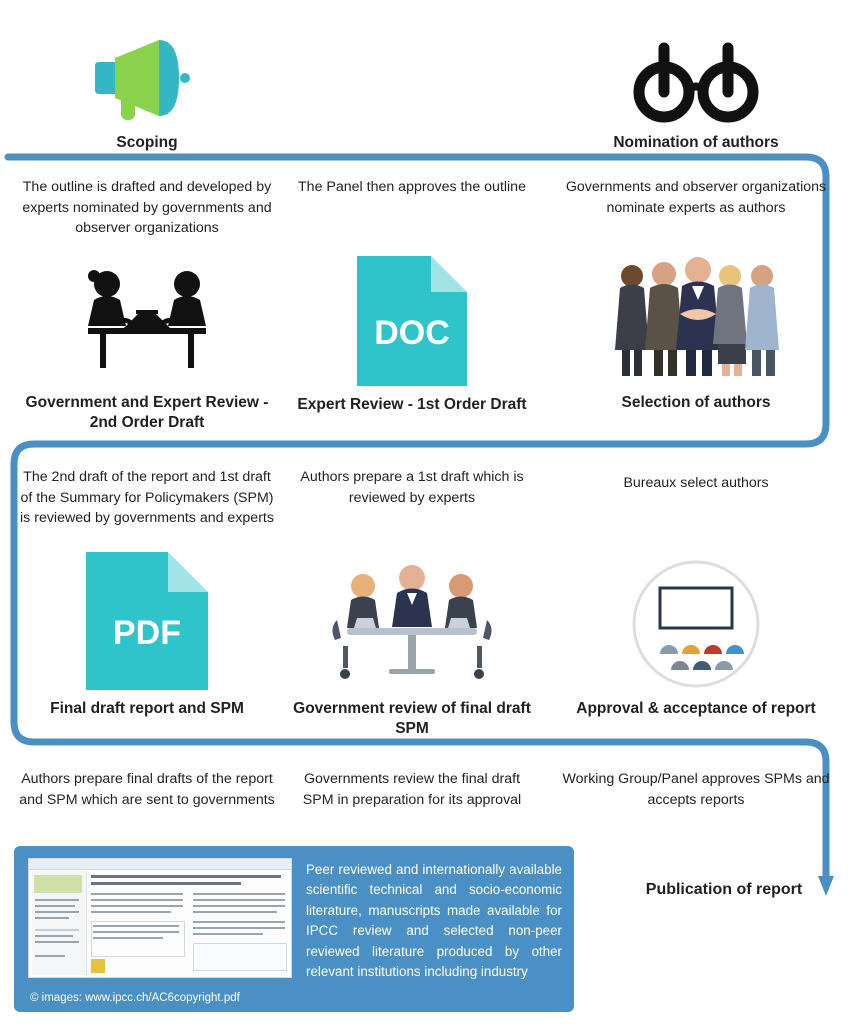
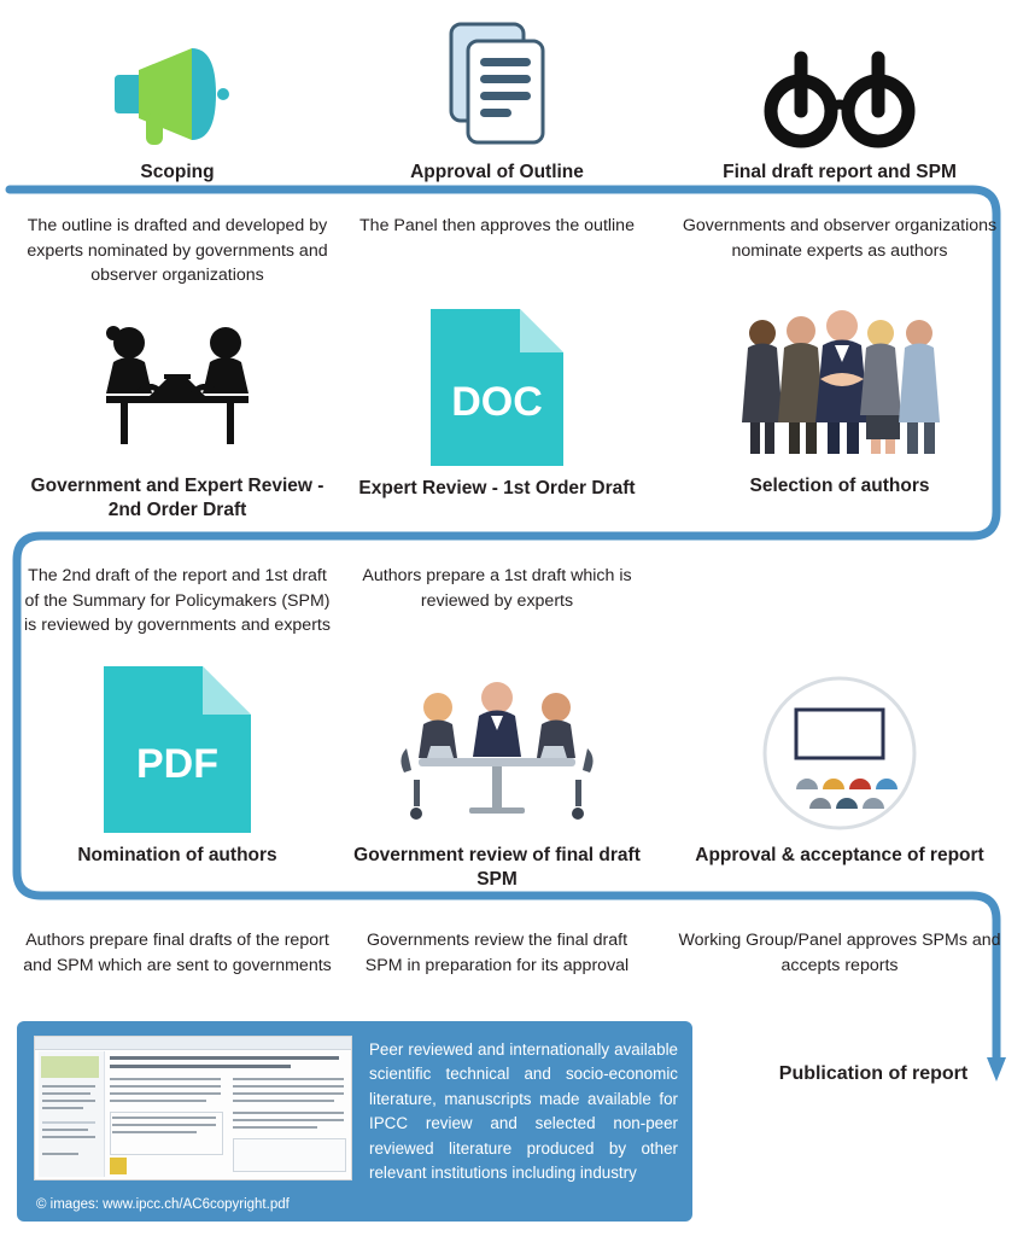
  Scoping
  The outline is drafted and developed by experts nominated by governments and observer organizations
+ Approval of Outline
  The Panel then approves the outline
- Nomination of authors
+ Final draft report and SPM
  Governments and observer organizations nominate experts as authors
  Government and Expert Review - 2nd Order Draft
  The 2nd draft of the report and 1st draft of the Summary for Policymakers (SPM) is reviewed by governments and experts
  DOC
  Expert Review - 1st Order Draft
  Authors prepare a 1st draft which is reviewed by experts
  Selection of authors
- Bureaux select authors
  PDF
- Final draft report and SPM
+ Nomination of authors
  Authors prepare final drafts of the report and SPM which are sent to governments
  Government review of final draft SPM
  Governments review the final draft SPM in preparation for its approval
  Approval & acceptance of report
  Working Group/Panel approves SPMs and accepts reports
  Peer reviewed and internationally available scientific technical and socio-economic literature, manuscripts made available for IPCC review and selected non-peer reviewed literature produced by other relevant institutions including industry
  © images: www.ipcc.ch/AC6copyright.pdf
  Publication of report
